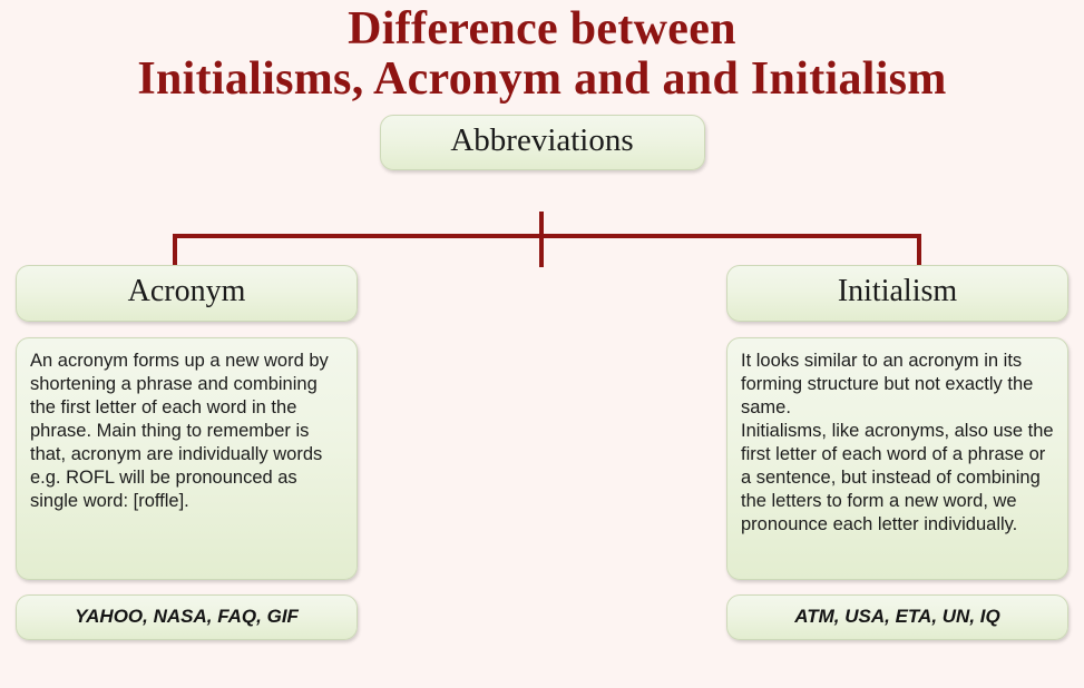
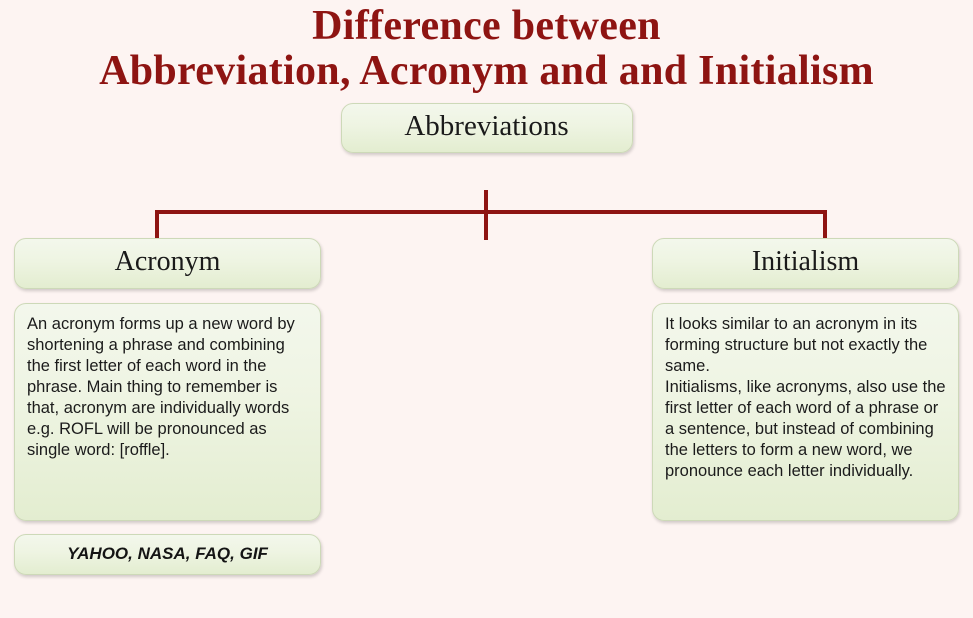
  Difference between
- Initialisms, Acronym and and Initialism
+ Abbreviation, Acronym and and Initialism
  Abbreviations
  Acronym
  An acronym forms up a new word by shortening a phrase and combining the first letter of each word in the phrase. Main thing to remember is that, acronym are individually words e.g. ROFL will be pronounced as single word: [roffle].
  YAHOO, NASA, FAQ, GIF
  Initialism
  It looks similar to an acronym in its forming structure but not exactly the same.
  Initialisms, like acronyms, also use the first letter of each word of a phrase or a sentence, but instead of combining the letters to form a new word, we pronounce each letter individually.
- ATM, USA, ETA, UN, IQ
